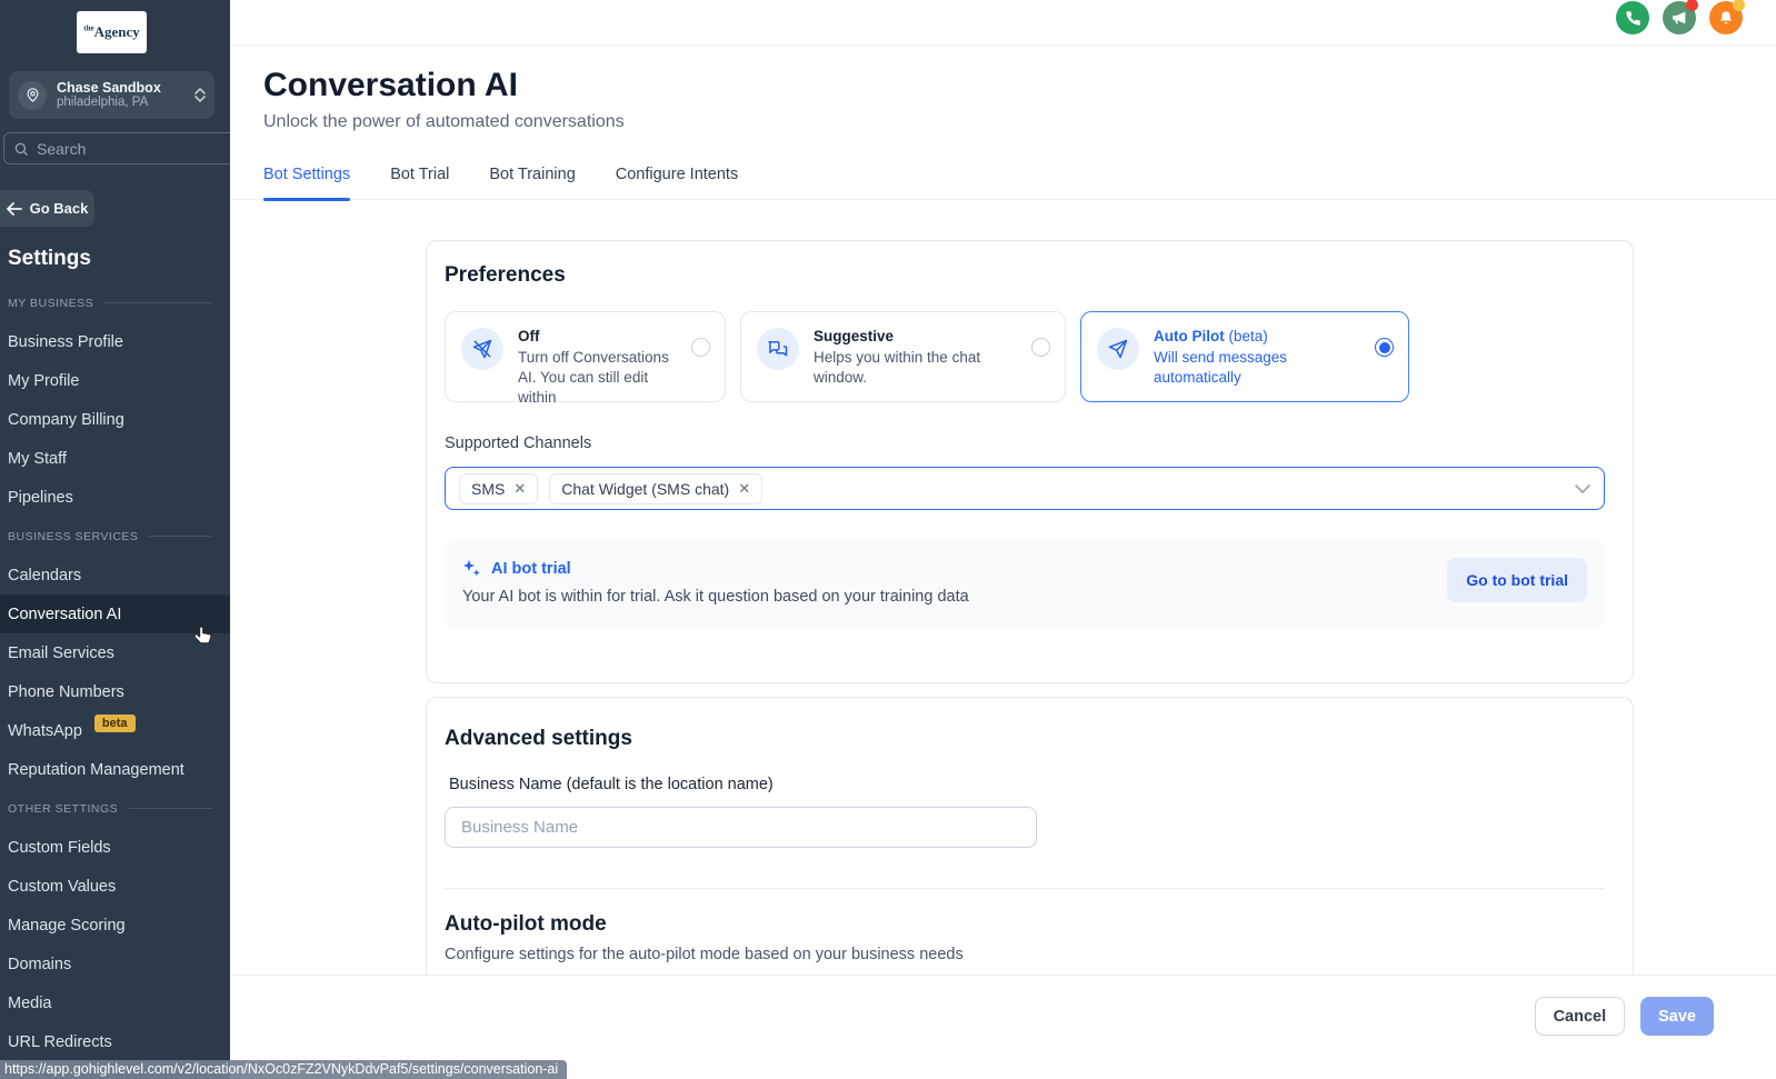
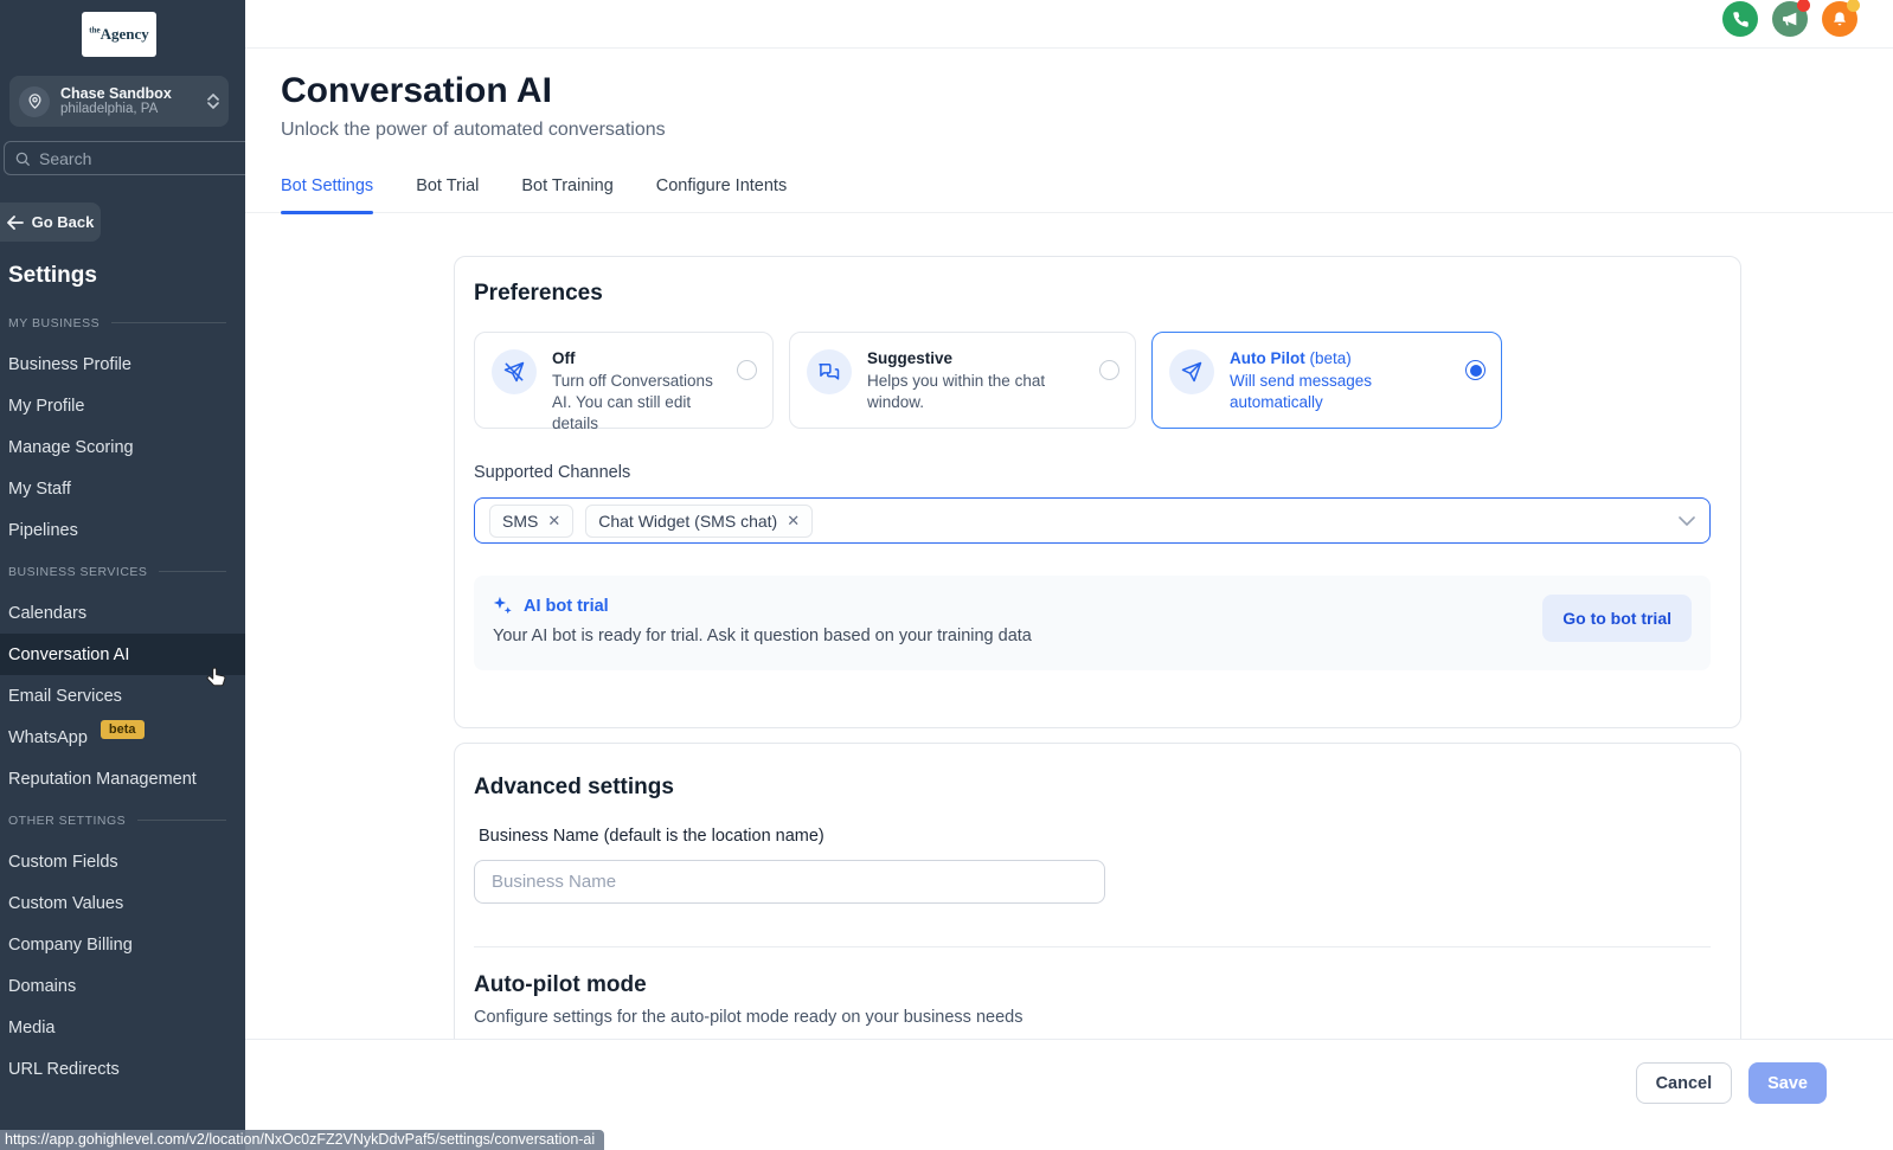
  theAgency
  Chase Sandbox
  philadelphia, PA
  Search
  Go Back
  Settings
  MY BUSINESS
  Business Profile
  My Profile
- Company Billing
+ Manage Scoring
  My Staff
  Pipelines
  BUSINESS SERVICES
  Calendars
  Conversation AI
  Email Services
- Phone Numbers
  WhatsApp
  beta
  Reputation Management
  OTHER SETTINGS
  Custom Fields
  Custom Values
- Manage Scoring
+ Company Billing
  Domains
  Media
  URL Redirects
  Conversation AI
  Unlock the power of automated conversations
  Bot Settings
  Bot Trial
  Bot Training
  Configure Intents
  Preferences
  Off
- Turn off Conversations AI. You can still edit within
+ Turn off Conversations AI. You can still edit details
  Suggestive
  Helps you within the chat window.
  Auto Pilot (beta)
  Will send messages automatically
  Supported Channels
  SMS
  ✕
  Chat Widget (SMS chat)
  ✕
  AI bot trial
- Your AI bot is within for trial. Ask it question based on your training data
+ Your AI bot is ready for trial. Ask it question based on your training data
  Go to bot trial
  Advanced settings
  Business Name (default is the location name)
  Business Name
  Auto-pilot mode
- Configure settings for the auto-pilot mode based on your business needs
+ Configure settings for the auto-pilot mode ready on your business needs
  Cancel
  Save
  https://app.gohighlevel.com/v2/location/NxOc0zFZ2VNykDdvPaf5/settings/conversation-ai
